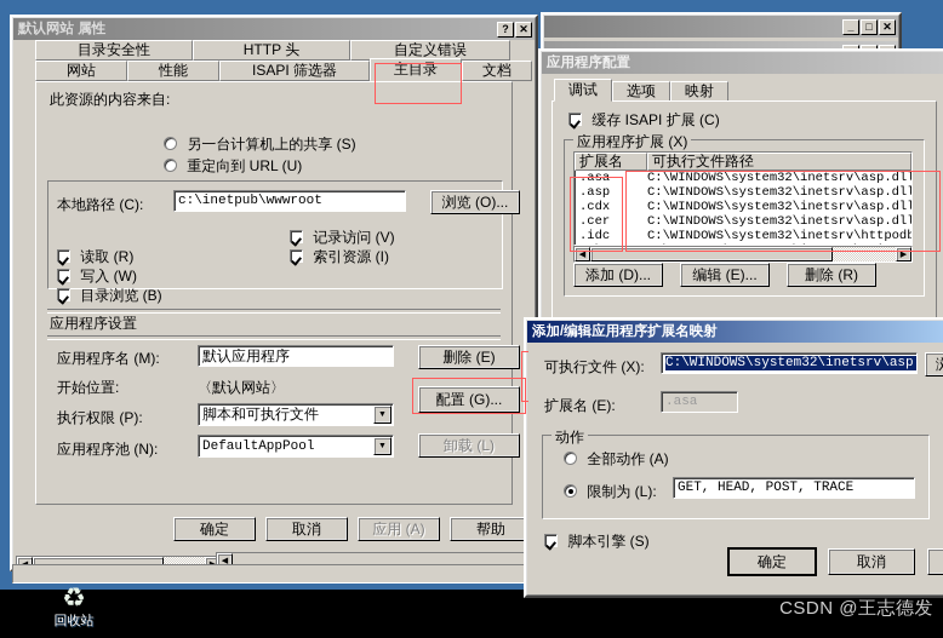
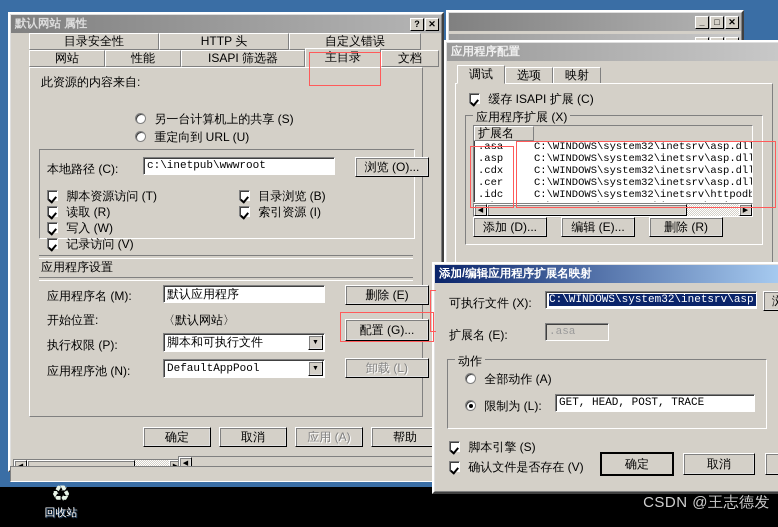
  ♻
  回收站
  CSDN @王志德发
  _
  □
  ✕
  默认网站 属性
  ?
  ✕
  目录安全性
  HTTP 头
  自定义错误
  网站
  性能
  ISAPI 筛选器
  主目录
  文档
  此资源的内容来自:
  另一台计算机上的共享 (S)
  重定向到 URL (U)
  本地路径 (C):
  c:\inetpub\wwwroot
  浏览 (O)...
+ 脚本资源访问 (T)
- 记录访问 (V)
+ 目录浏览 (B)
  读取 (R)
  索引资源 (I)
  写入 (W)
- 目录浏览 (B)
+ 记录访问 (V)
  应用程序设置
  应用程序名 (M):
  默认应用程序
  删除 (E)
  开始位置:
  〈默认网站〉
  执行权限 (P):
  脚本和可执行文件
  配置 (G)...
  应用程序池 (N):
  DefaultAppPool
  卸载 (L)
  确定
  取消
  应用 (A)
  帮助
  应用程序配置
  调试
  选项
  映射
  缓存 ISAPI 扩展 (C)
  应用程序扩展 (X)
  扩展名
- 可执行文件路径
  .asa
  C:\WINDOWS\system32\inetsrv\asp.dll
  .asp
  C:\WINDOWS\system32\inetsrv\asp.dll
  .cdx
  C:\WINDOWS\system32\inetsrv\asp.dll
  .cer
  C:\WINDOWS\system32\inetsrv\asp.dll
  .idc
  C:\WINDOWS\system32\inetsrv\httpodb
  添加 (D)...
  编辑 (E)...
  删除 (R)
  添加/编辑应用程序扩展名映射
  可执行文件 (X):
  C:\WINDOWS\system32\inetsrv\asp
  扩展名 (E):
  .asa
  动作
  全部动作 (A)
  限制为 (L):
  GET, HEAD, POST, TRACE
  脚本引擎 (S)
+ 确认文件是否存在 (V)
  确定
  取消
